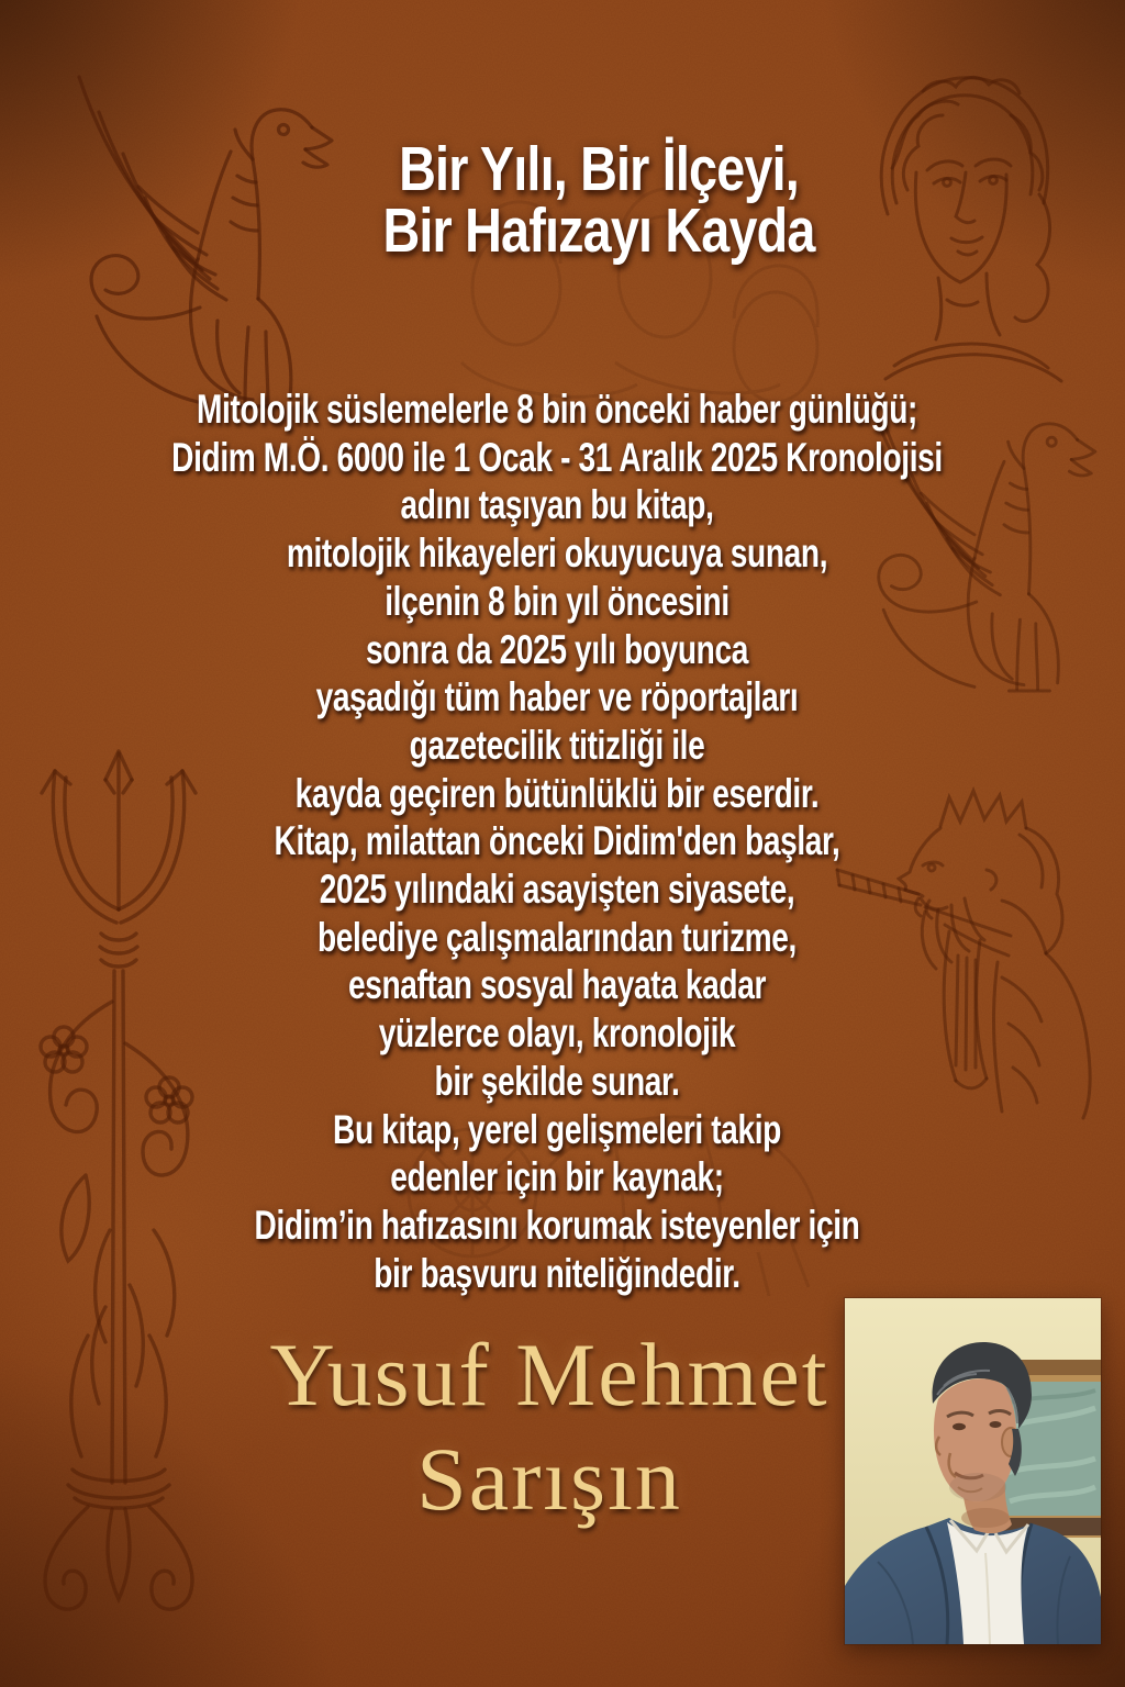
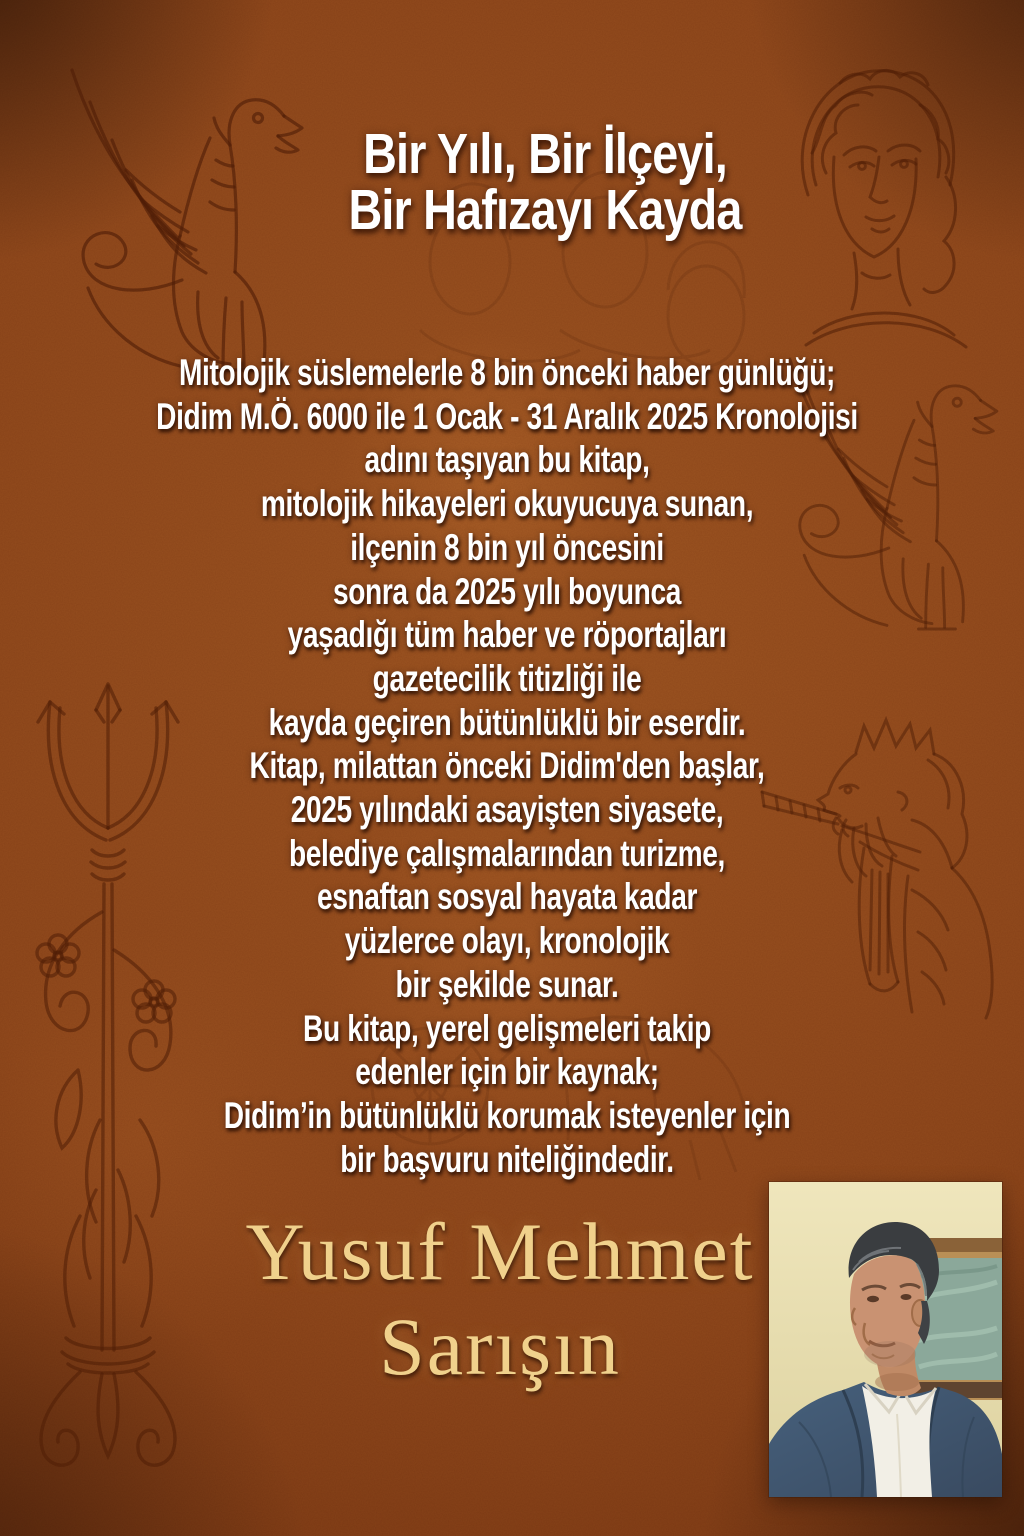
  Bir Yılı, Bir İlçeyi,
  Bir Hafızayı Kayda
  Mitolojik süslemelerle 8 bin önceki haber günlüğü;
  Didim M.Ö. 6000 ile 1 Ocak - 31 Aralık 2025 Kronolojisi
  adını taşıyan bu kitap,
  mitolojik hikayeleri okuyucuya sunan,
  ilçenin 8 bin yıl öncesini
  sonra da 2025 yılı boyunca
  yaşadığı tüm haber ve röportajları
  gazetecilik titizliği ile
  kayda geçiren bütünlüklü bir eserdir.
  Kitap, milattan önceki Didim'den başlar,
  2025 yılındaki asayişten siyasete,
  belediye çalışmalarından turizme,
  esnaftan sosyal hayata kadar
  yüzlerce olayı, kronolojik
  bir şekilde sunar.
  Bu kitap, yerel gelişmeleri takip
  edenler için bir kaynak;
- Didim’in hafızasını korumak isteyenler için
+ Didim’in bütünlüklü korumak isteyenler için
  bir başvuru niteliğindedir.
  Yusuf Mehmet
  Sarışın
